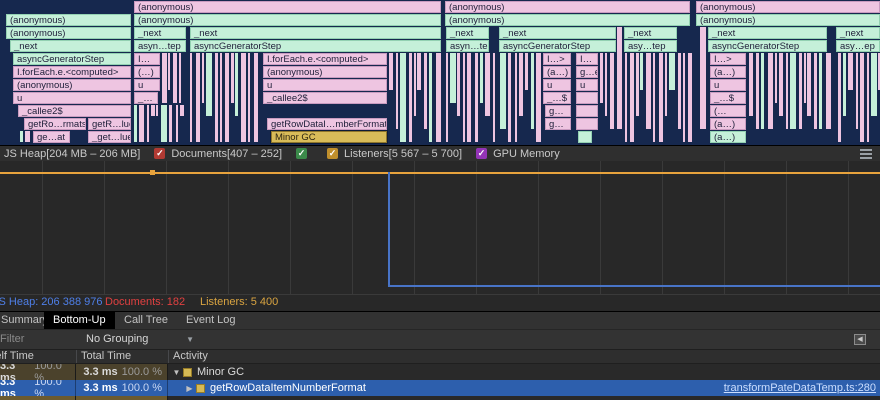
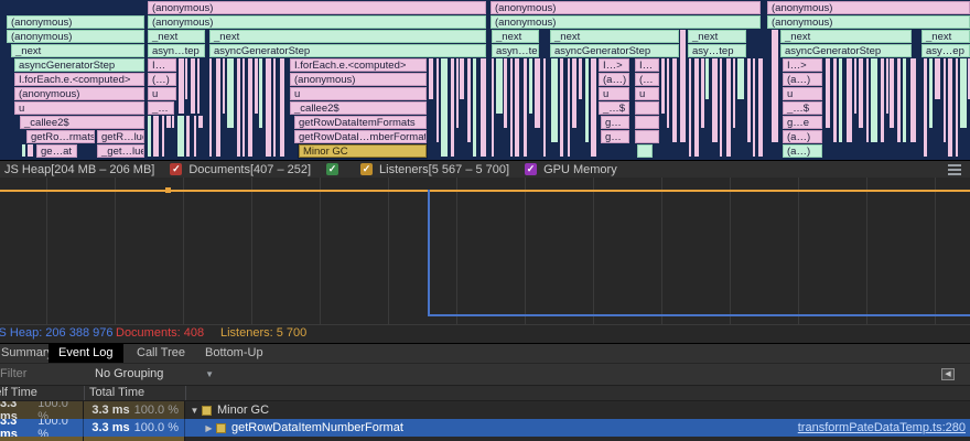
  (anonymous)
  (anonymous)
  (anonymous)
  (anonymous)
  (anonymous)
  (anonymous)
  (anonymous)
  (anonymous)
  _next
  _next
  _next
  _next
  _next
  _next
  _next
  _next
  asyn…tep
  asyncGeneratorStep
  asyn…te
  asyncGeneratorStep
  asy…tep
  asyncGeneratorStep
  asy…ep
  asyncGeneratorStep
  I…
  I.forEach.e.<computed>
  I…>
  I…
  I…>
  I.forEach.e.<computed>
  (…)
  (anonymous)
  (a…)
- g…e
+ (…
  (a…)
  (anonymous)
  u
  u
  u
  u
  u
  u
  _…
  _callee2$
  _…$
  _…$
  _callee2$
+ getRowDataItemFormats
  g…
- (…
+ g…e
  getRo…rmats
  getR…lu
  getRowDataI…mberFormat
  g…
  (a…)
  ge…at
  _get…lue
  Minor GC
  (a…)
  JS Heap[204 MB – 206 MB]
  ✓
  Documents[407 – 252]
  ✓
  ✓
  Listeners[5 567 – 5 700]
  ✓
  GPU Memory
  S Heap: 206 388 976
- Documents: 182
+ Documents: 408
- Listeners: 5 400
+ Listeners: 5 700
  Summar
- Bottom-Up
+ Event Log
  Call Tree
- Event Log
+ Bottom-Up
  Filter
  No Grouping
  ▼
  lf Time
  Total Time
- Activity
  3.3 ms
  100.0 %
  3.3 ms
  100.0 %
  ▼
  Minor GC
  3.3 ms
  100.0 %
  3.3 ms
  100.0 %
  ▶
  getRowDataItemNumberFormat
  transformPateDataTemp.ts:280
